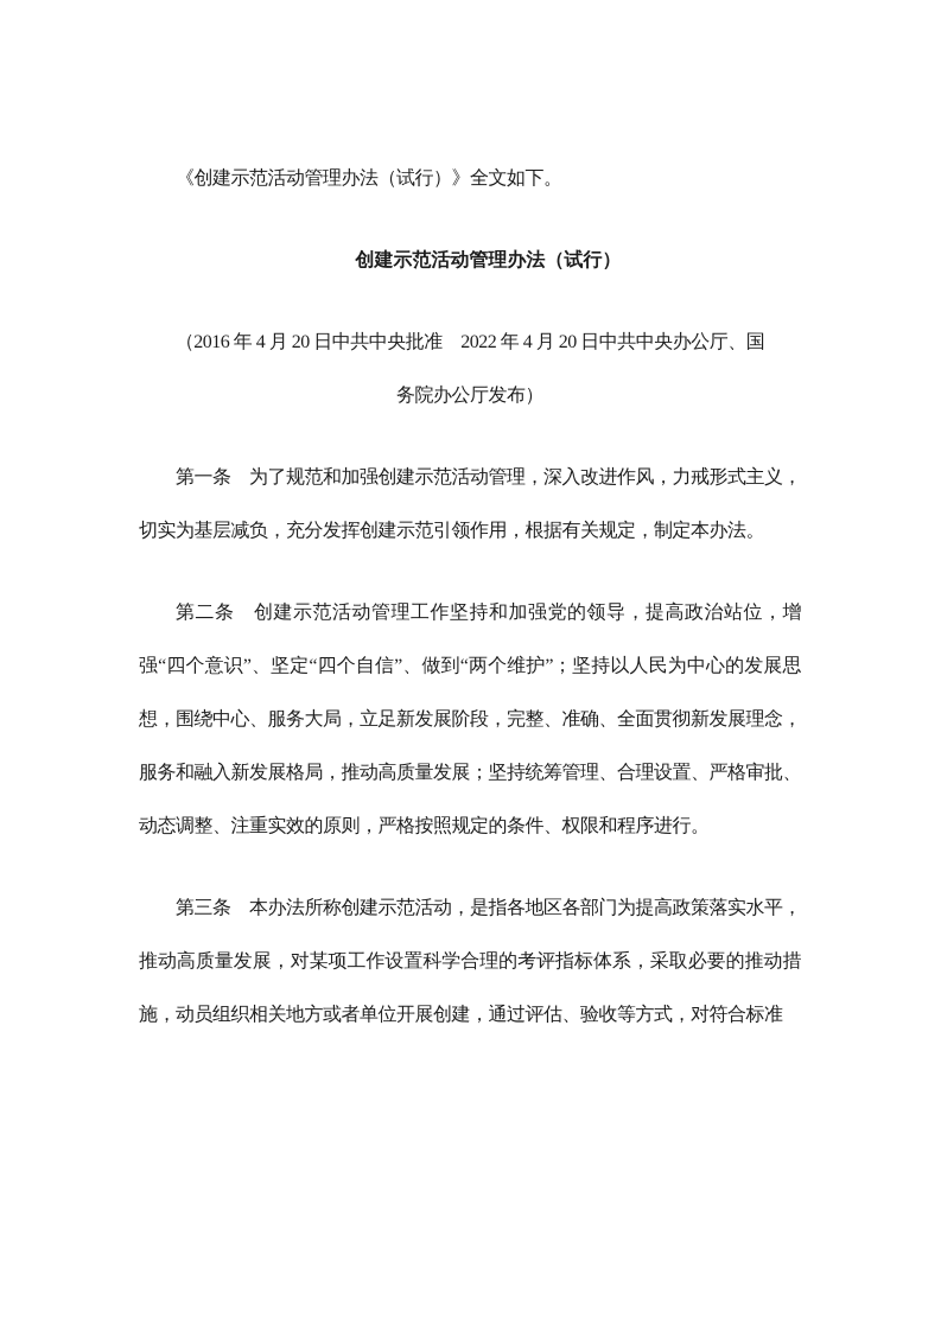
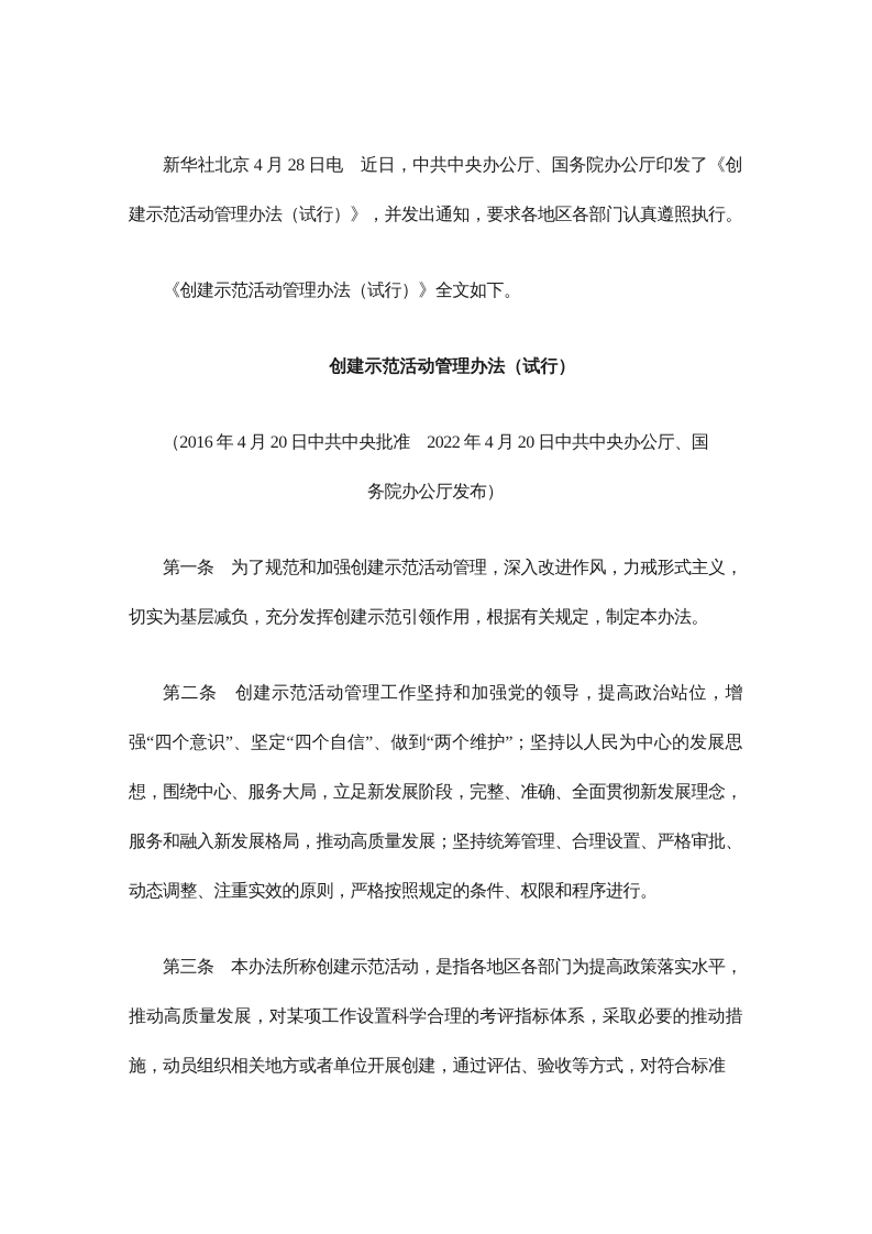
+ 新华社北京 4 月 28 日电 近日，中共中央办公厅、国务院办公厅印发了《创建示范活动管理办法（试行）》，并发出通知，要求各地区各部门认真遵照执行。
  《创建示范活动管理办法（试行）》全文如下。
  创建示范活动管理办法（试行）
  （2016 年 4 月 20 日中共中央批准 2022 年 4 月 20 日中共中央办公厅、国
  务院办公厅发布）
  第一条 为了规范和加强创建示范活动管理，深入改进作风，力戒形式主义，切实为基层减负，充分发挥创建示范引领作用，根据有关规定，制定本办法。
  第二条 创建示范活动管理工作坚持和加强党的领导，提高政治站位，增强“四个意识”、坚定“四个自信”、做到“两个维护”；坚持以人民为中心的发展思想，围绕中心、服务大局，立足新发展阶段，完整、准确、全面贯彻新发展理念，服务和融入新发展格局，推动高质量发展；坚持统筹管理、合理设置、严格审批、动态调整、注重实效的原则，严格按照规定的条件、权限和程序进行。
  第三条 本办法所称创建示范活动，是指各地区各部门为提高政策落实水平，推动高质量发展，对某项工作设置科学合理的考评指标体系，采取必要的推动措施，动员组织相关地方或者单位开展创建，通过评估、验收等方式，对符合标准
